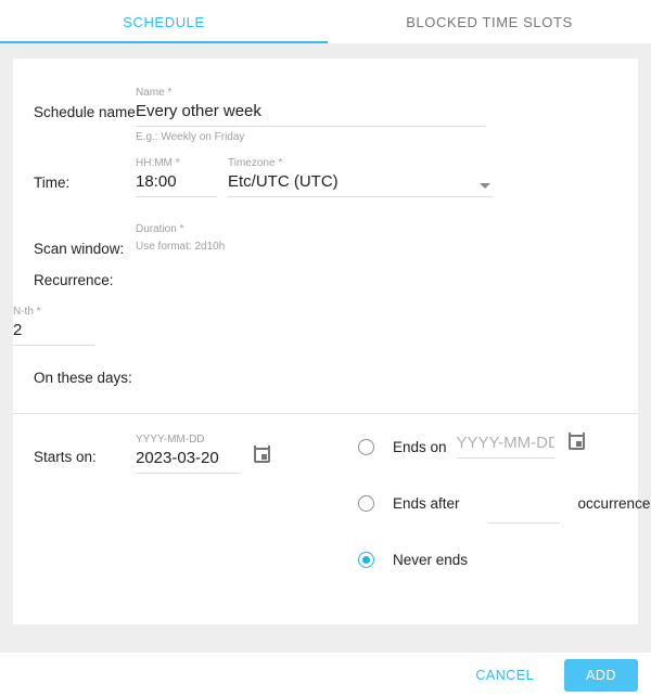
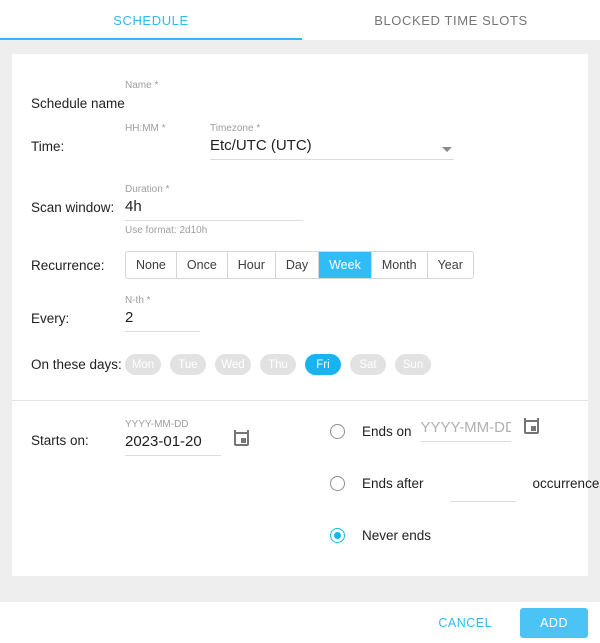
  SCHEDULE
  BLOCKED TIME SLOTS
  Schedule name
  Name *
- Every other week
- E.g.: Weekly on Friday
  Time:
  HH:MM *
- 18:00
  Timezone *
  Etc/UTC (UTC)
  Scan window:
  Duration *
+ 4h
  Use format: 2d10h
  Recurrence:
+ None
+ Once
+ Hour
+ Day
+ Week
+ Month
+ Year
+ Every:
  N-th *
  2
  On these days:
+ Mon
+ Tue
+ Wed
+ Thu
+ Fri
+ Sat
+ Sun
  Starts on:
  YYYY-MM-DD
- 2023-03-20
+ 2023-01-20
  Ends on
  YYYY-MM-DD
  Ends after
  occurrence
  Never ends
  CANCEL
  ADD
